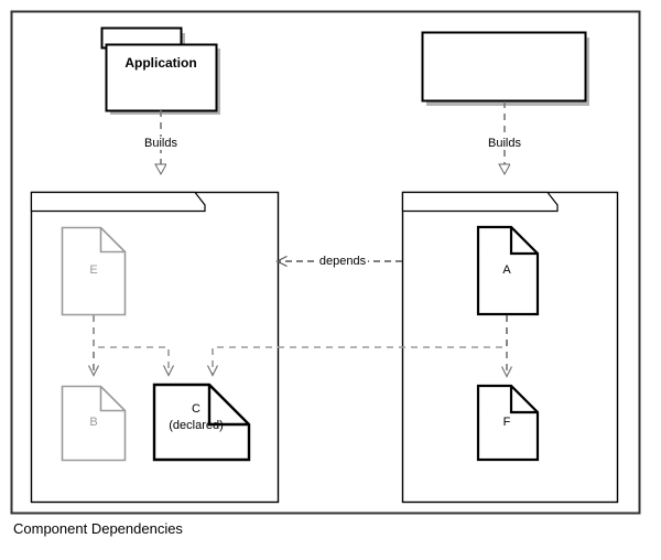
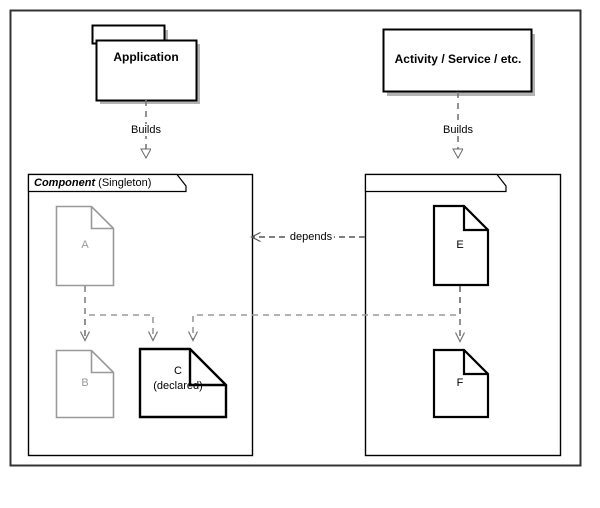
  Application
+ Activity / Service / etc.
  Builds
  Builds
+ Component (Singleton)
- E
+ A
  B
  C
  (declared)
- A
+ E
  F
  depends
- Component Dependencies
